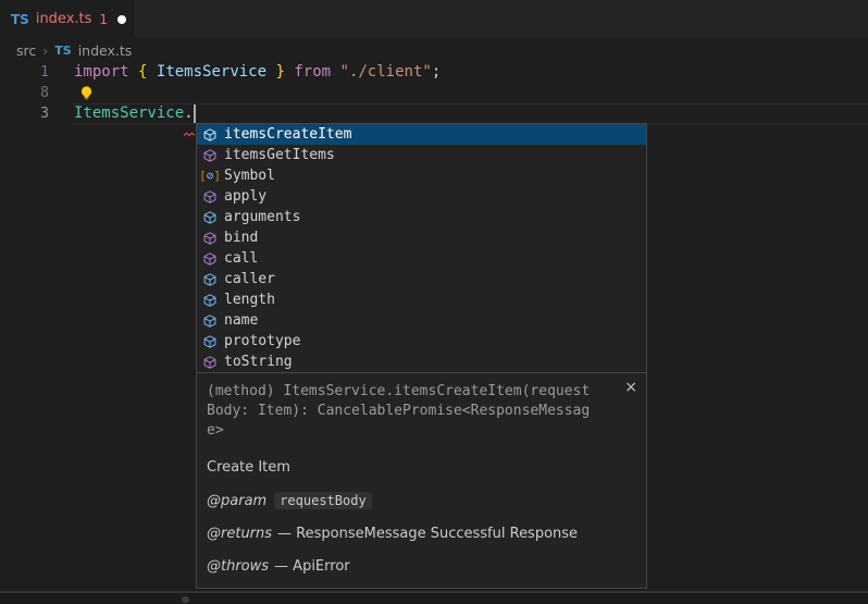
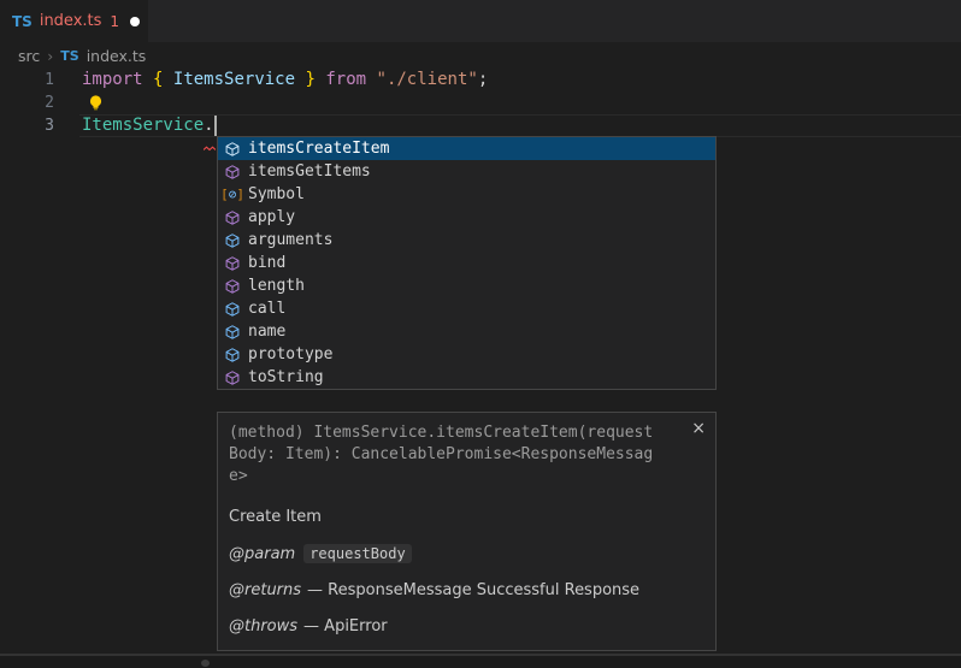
  TS
  index.ts
  1
  src
  ›
  TS
  index.ts
  1
  import { ItemsService } from "./client";
- 8
+ 2
  3
  ItemsService.
  itemsCreateItem
  itemsGetItems
  [⊘]
  Symbol
  apply
  arguments
  bind
- call
+ length
- caller
- length
+ call
  name
  prototype
  toString
  (method) ItemsService.itemsCreateItem(requestBody: Item): CancelablePromise<ResponseMessage>
  ×
  Create Item
  @param
  requestBody
  @returns
  — ResponseMessage Successful Response
  @throws
  — ApiError
